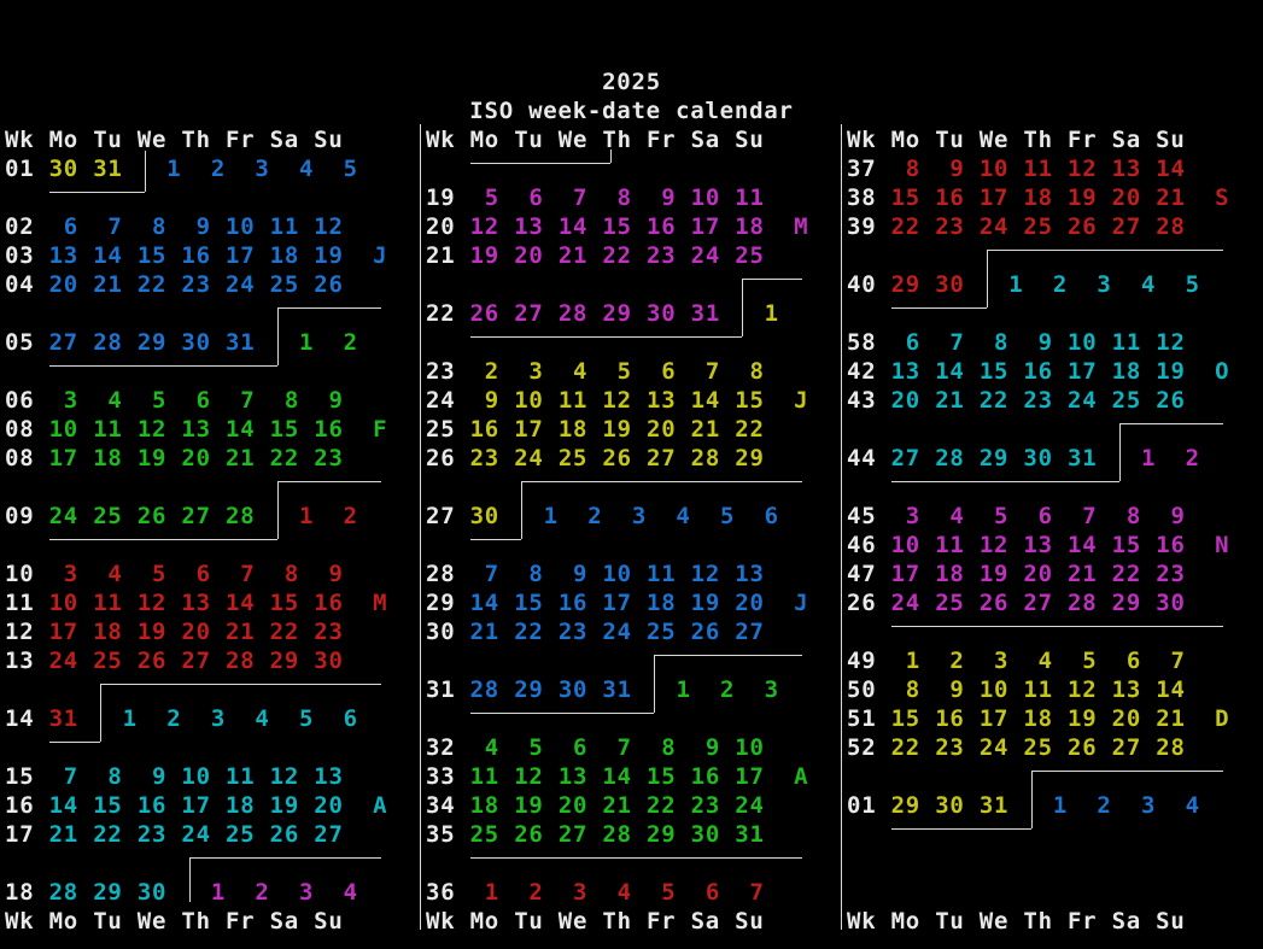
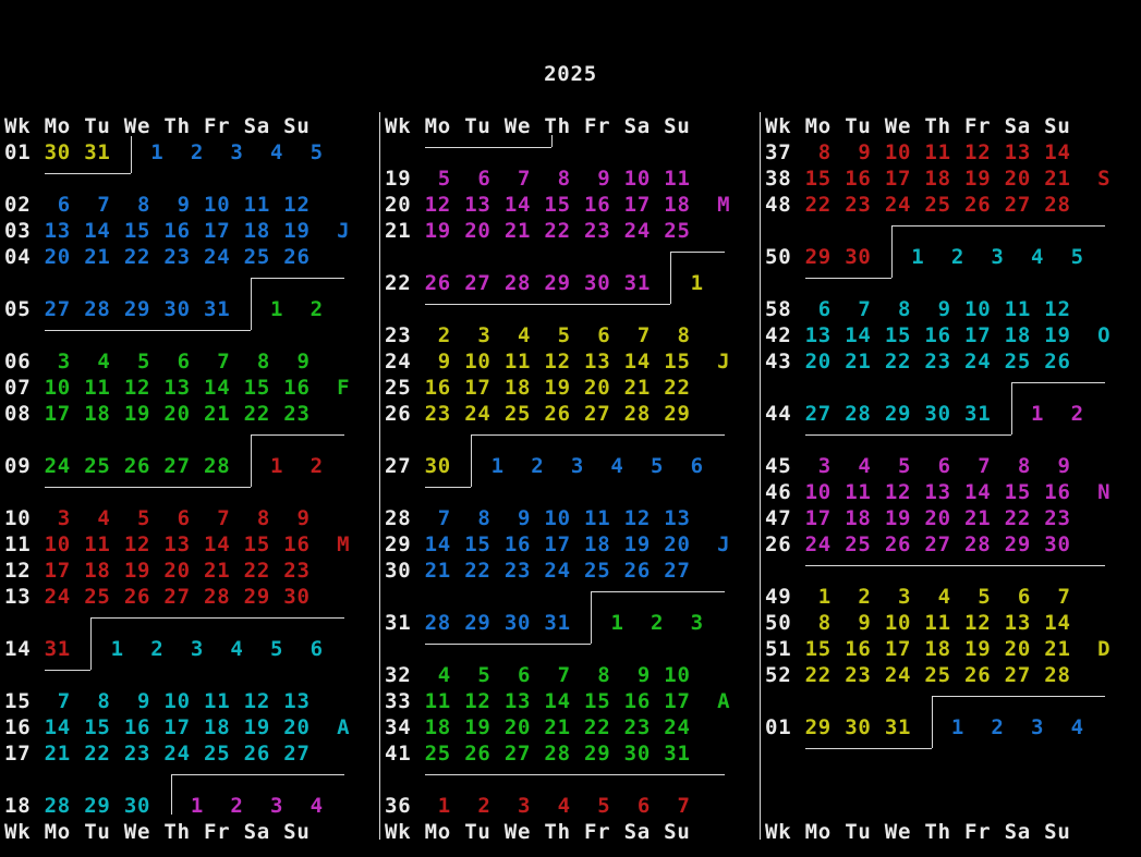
  2025
- ISO week-date calendar
  Wk Mo Tu We Th Fr Sa Su
  Wk Mo Tu We Th Fr Sa Su
  01 30 31 1 2 3 4 5
  02 6 7 8 9 10 11 12
  03 13 14 15 16 17 18 19 J
  04 20 21 22 23 24 25 26
  05 27 28 29 30 31 1 2
  06 3 4 5 6 7 8 9
- 08 10 11 12 13 14 15 16 F
+ 07 10 11 12 13 14 15 16 F
  08 17 18 19 20 21 22 23
  09 24 25 26 27 28 1 2
  10 3 4 5 6 7 8 9
  11 10 11 12 13 14 15 16 M
  12 17 18 19 20 21 22 23
  13 24 25 26 27 28 29 30
  14 31 1 2 3 4 5 6
  15 7 8 9 10 11 12 13
  16 14 15 16 17 18 19 20 A
  17 21 22 23 24 25 26 27
  18 28 29 30 1 2 3 4
  Wk Mo Tu We Th Fr Sa Su
  Wk Mo Tu We Th Fr Sa Su
  19 5 6 7 8 9 10 11
  20 12 13 14 15 16 17 18 M
  21 19 20 21 22 23 24 25
  22 26 27 28 29 30 31 1
  23 2 3 4 5 6 7 8
  24 9 10 11 12 13 14 15 J
  25 16 17 18 19 20 21 22
  26 23 24 25 26 27 28 29
  27 30 1 2 3 4 5 6
  28 7 8 9 10 11 12 13
  29 14 15 16 17 18 19 20 J
  30 21 22 23 24 25 26 27
  31 28 29 30 31 1 2 3
  32 4 5 6 7 8 9 10
  33 11 12 13 14 15 16 17 A
  34 18 19 20 21 22 23 24
- 35 25 26 27 28 29 30 31
+ 41 25 26 27 28 29 30 31
  36 1 2 3 4 5 6 7
  Wk Mo Tu We Th Fr Sa Su
  Wk Mo Tu We Th Fr Sa Su
  37 8 9 10 11 12 13 14
  38 15 16 17 18 19 20 21 S
- 39 22 23 24 25 26 27 28
+ 48 22 23 24 25 26 27 28
- 40 29 30 1 2 3 4 5
+ 50 29 30 1 2 3 4 5
  58 6 7 8 9 10 11 12
  42 13 14 15 16 17 18 19 O
  43 20 21 22 23 24 25 26
  44 27 28 29 30 31 1 2
  45 3 4 5 6 7 8 9
  46 10 11 12 13 14 15 16 N
  47 17 18 19 20 21 22 23
  26 24 25 26 27 28 29 30
  49 1 2 3 4 5 6 7
  50 8 9 10 11 12 13 14
  51 15 16 17 18 19 20 21 D
  52 22 23 24 25 26 27 28
  01 29 30 31 1 2 3 4
